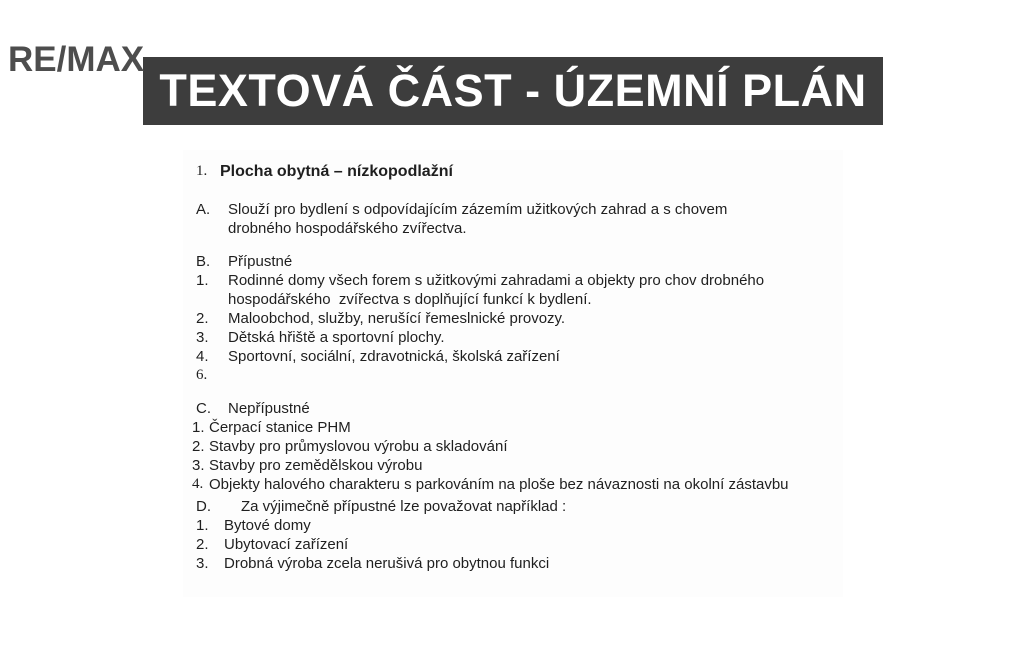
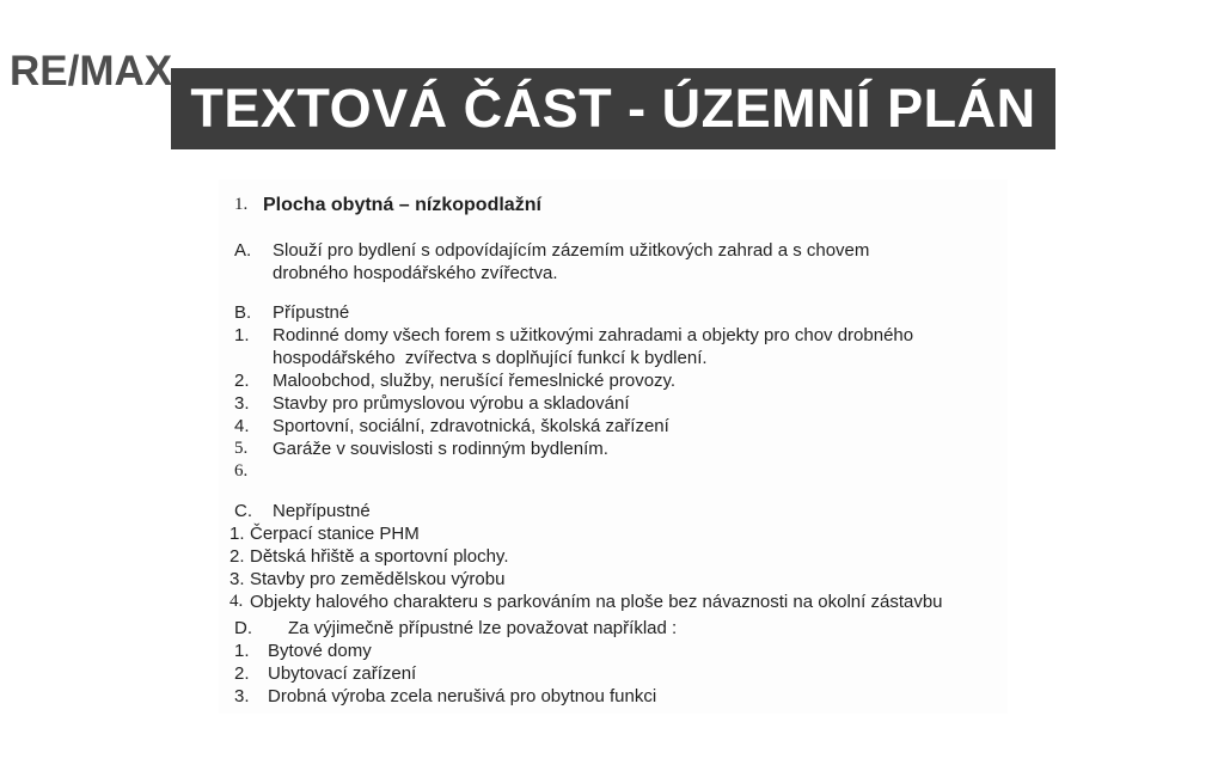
  RE/MAX
  TEXTOVÁ ČÁST - ÚZEMNÍ PLÁN
  1.
  Plocha obytná – nízkopodlažní
  A.
  Slouží pro bydlení s odpovídajícím zázemím užitkových zahrad a s chovem
  drobného hospodářského zvířectva.
  B.
  Přípustné
  1.
  Rodinné domy všech forem s užitkovými zahradami a objekty pro chov drobného
  hospodářského zvířectva s doplňující funkcí k bydlení.
  2.
  Maloobchod, služby, nerušící řemeslnické provozy.
  3.
- Dětská hřiště a sportovní plochy.
+ Stavby pro průmyslovou výrobu a skladování
  4.
  Sportovní, sociální, zdravotnická, školská zařízení
+ 5.
+ Garáže v souvislosti s rodinným bydlením.
  6.
  C.
  Nepřípustné
  1.
  Čerpací stanice PHM
  2.
- Stavby pro průmyslovou výrobu a skladování
+ Dětská hřiště a sportovní plochy.
  3.
  Stavby pro zemědělskou výrobu
  4.
  Objekty halového charakteru s parkováním na ploše bez návaznosti na okolní zástavbu
  D.
  Za výjimečně přípustné lze považovat například :
  1.
  Bytové domy
  2.
  Ubytovací zařízení
  3.
  Drobná výroba zcela nerušivá pro obytnou funkci
